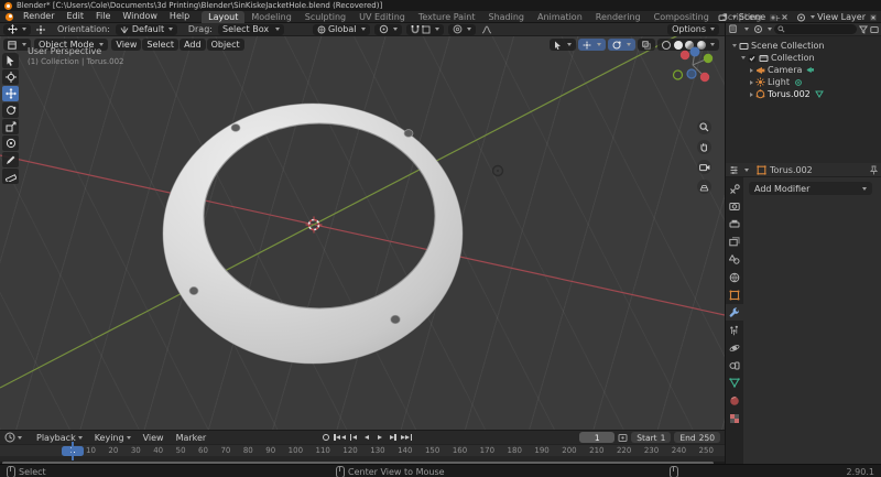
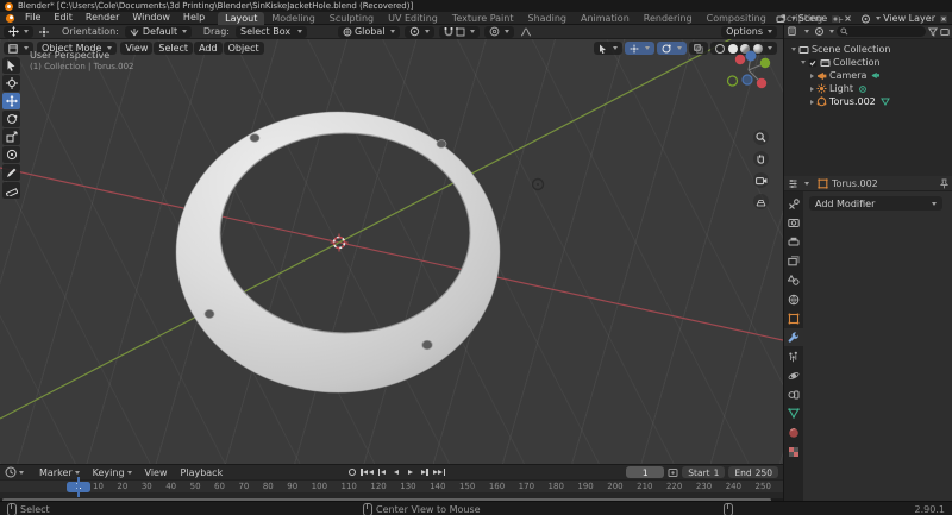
  Blender* [C:\Users\Cole\Documents\3d Printing\Blender\SinKiskeJacketHole.blend (Recovered)]
- Render
+ File
  Edit
- File
+ Render
  Window
  Help
  Layout
  Modeling
  Sculpting
  UV Editing
  Texture Paint
  Shading
  Animation
  Rendering
  Compositing
  cripting
  +
  Scene
  View Layer
  Orientation:
  Default
  Drag:
  Select Box
  Global
  Options
  Object Mode
  View
  Select
  Add
  Object
  User Perspective
  (1) Collection | Torus.002
  Scene Collection
  Collection
  Camera
  Light
  Torus.002
  Torus.002
  Add Modifier
- Playback
+ Marker
  Keying
  View
- Marker
+ Playback
  1
  Start
  1
  End
  250
  10
  20
  30
  40
  50
  60
  70
  80
  90
  100
  110
  120
  130
  140
  150
  160
  170
  180
  190
  200
  210
  220
  230
  240
  250
  Select
  Center View to Mouse
  2.90.1
